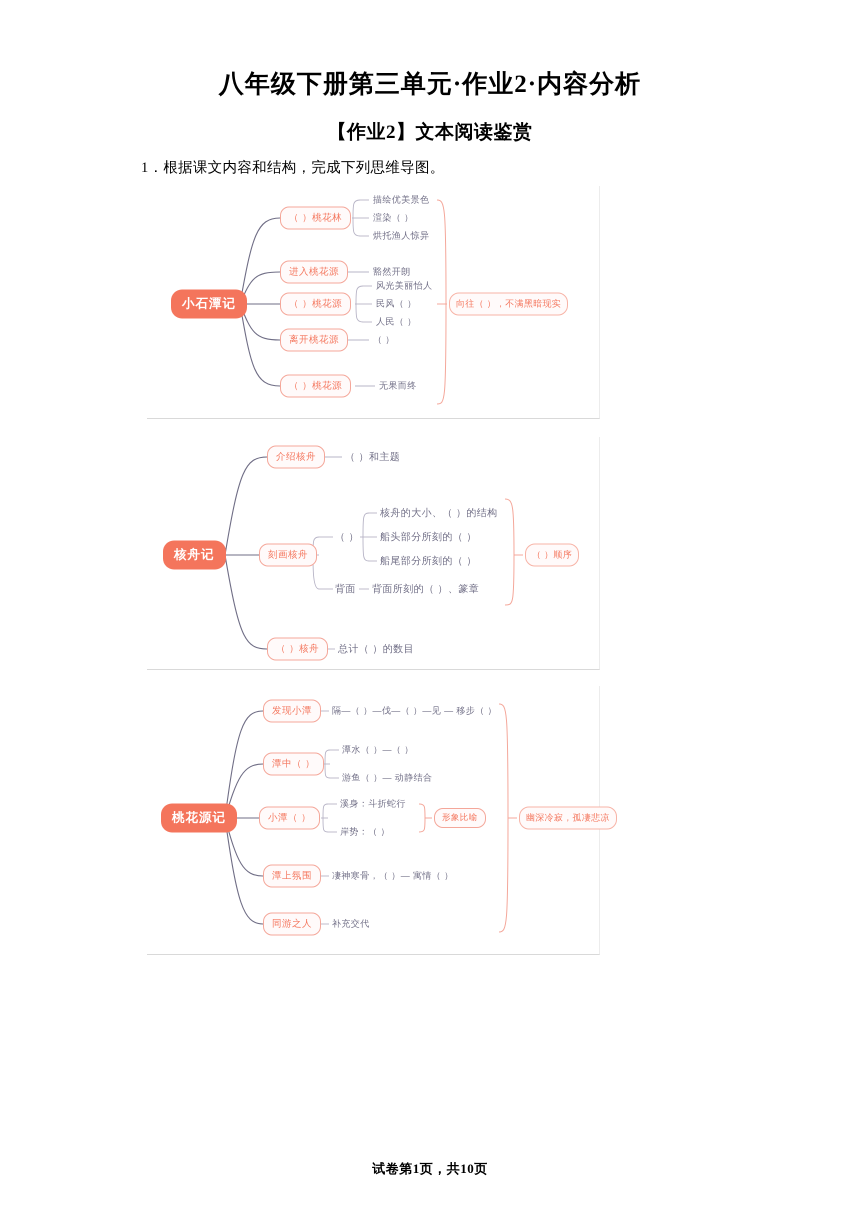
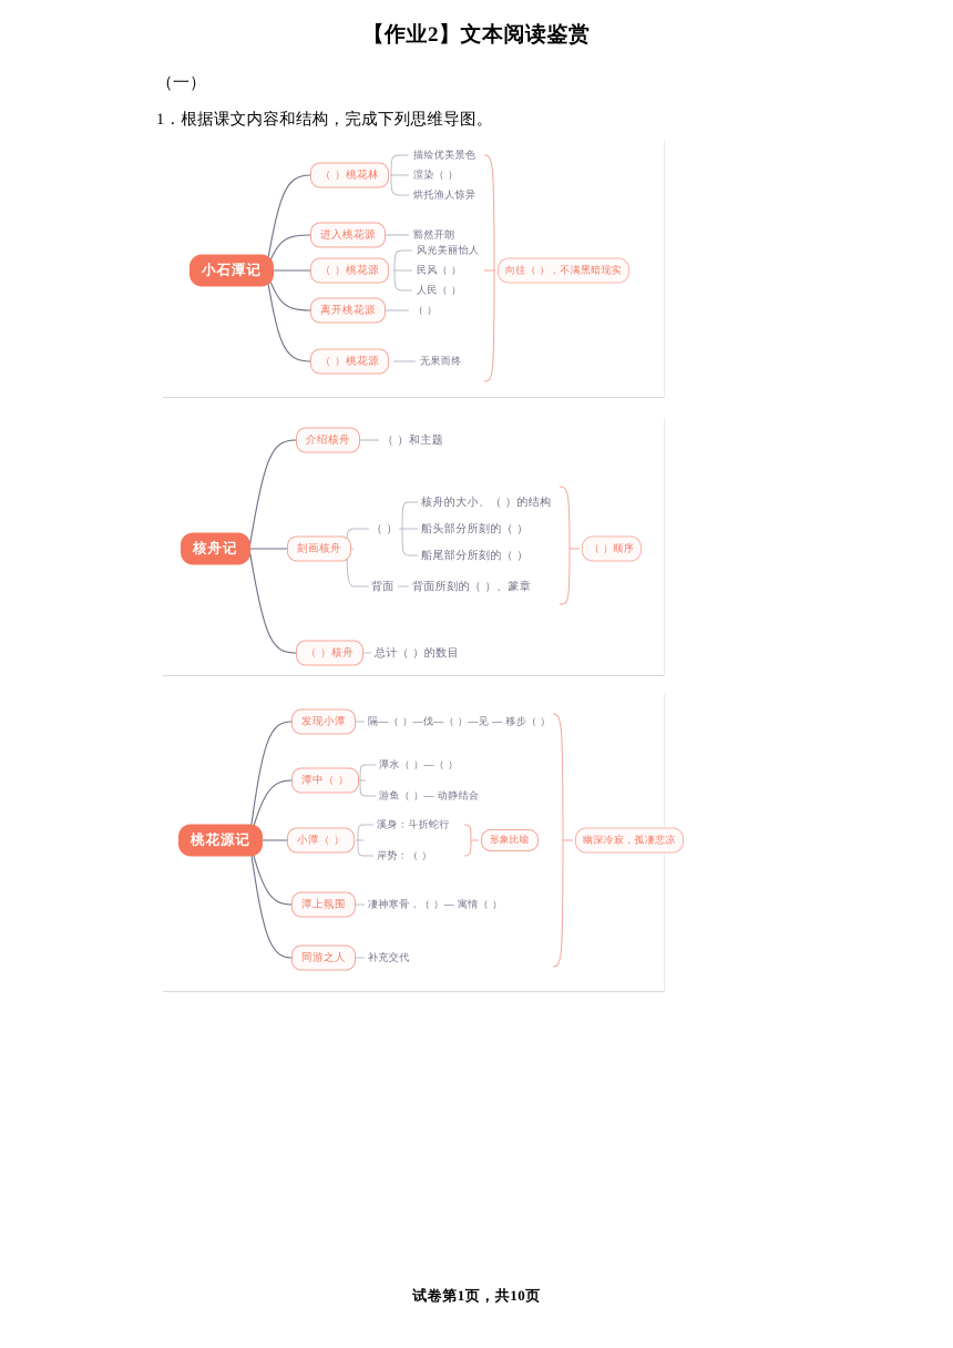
- 八年级下册第三单元·作业2·内容分析
  【作业2】文本阅读鉴赏
+ （一）
  1．根据课文内容和结构，完成下列思维导图。
  小石潭记
  （ ）桃花林
  描绘优美景色
  渲染（ ）
  烘托渔人惊异
  进入桃花源
  豁然开朗
  （ ）桃花源
  风光美丽怡人
  民风（ ）
  人民（ ）
  离开桃花源
  （ ）
  （ ）桃花源
  无果而终
  向往（ ），不满黑暗现实
  核舟记
  介绍核舟
  （ ）和主题
  刻画核舟
  （ ）
  核舟的大小、（ ）的结构
  船头部分所刻的（ ）
  船尾部分所刻的（ ）
  背面
  背面所刻的（ ）、篆章
  （ ）核舟
  总计（ ）的数目
  （ ）顺序
  桃花源记
  发现小潭
  隔—（ ）—伐—（ ）—见 — 移步（ ）
  潭中（ ）
  潭水（ ）—（ ）
  游鱼（ ）— 动静结合
  小潭（ ）
  溪身：斗折蛇行
  岸势：（ ）
  形象比喻
  潭上氛围
  凄神寒骨，（ ）— 寓情（ ）
  同游之人
  补充交代
  幽深冷寂，孤凄悲凉
  试卷第1页，共10页
